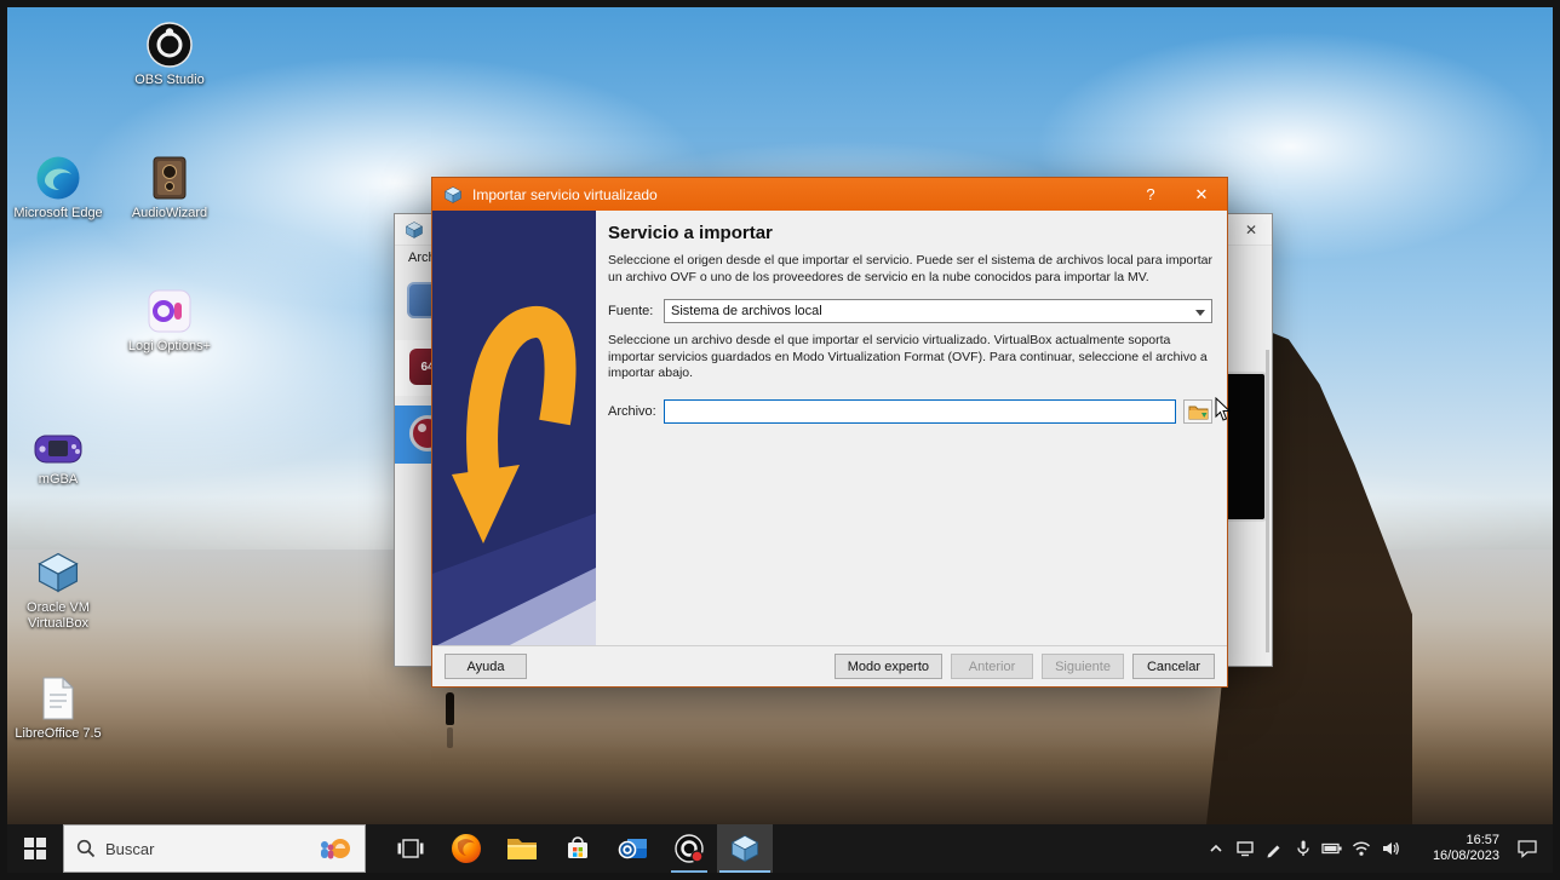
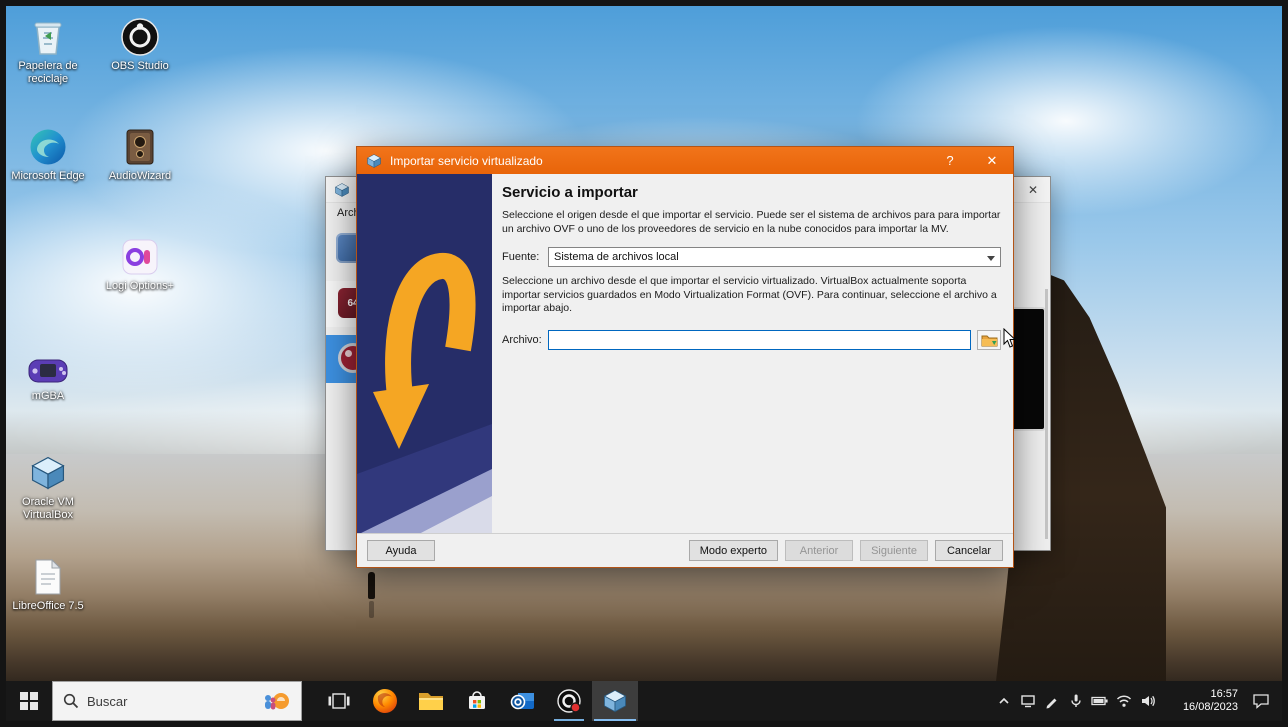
+ Papelera de reciclaje
  OBS Studio
  Microsoft Edge
  AudioWizard
  Logi Options+
  mGBA
  Oracle VM VirtualBox
  LibreOffice 7.5
  ✕
  Importar servicio virtualizado
  ?
  ✕
  Servicio a importar
- Seleccione el origen desde el que importar el servicio. Puede ser el sistema de archivos local para importar un archivo OVF o uno de los proveedores de servicio en la nube conocidos para importar la MV.
+ Seleccione el origen desde el que importar el servicio. Puede ser el sistema de archivos para para importar un archivo OVF o uno de los proveedores de servicio en la nube conocidos para importar la MV.
  Fuente:
  Sistema de archivos local
  Seleccione un archivo desde el que importar el servicio virtualizado. VirtualBox actualmente soporta importar servicios guardados en Modo Virtualization Format (OVF). Para continuar, seleccione el archivo a importar abajo.
  Archivo:
  Ayuda
  Modo experto
  Anterior
  Siguiente
  Cancelar
  Buscar
  16:57
  16/08/2023
